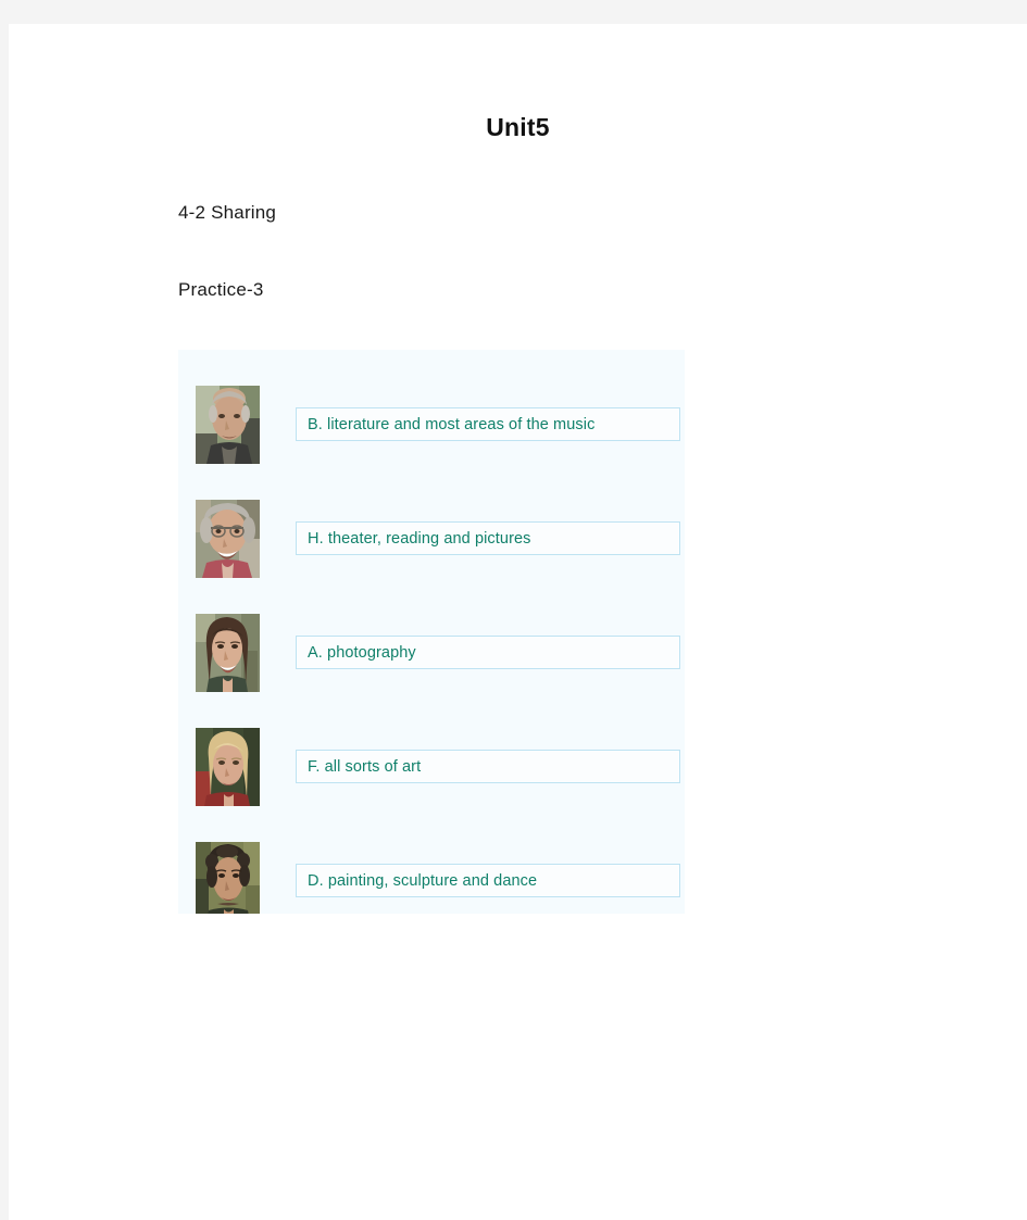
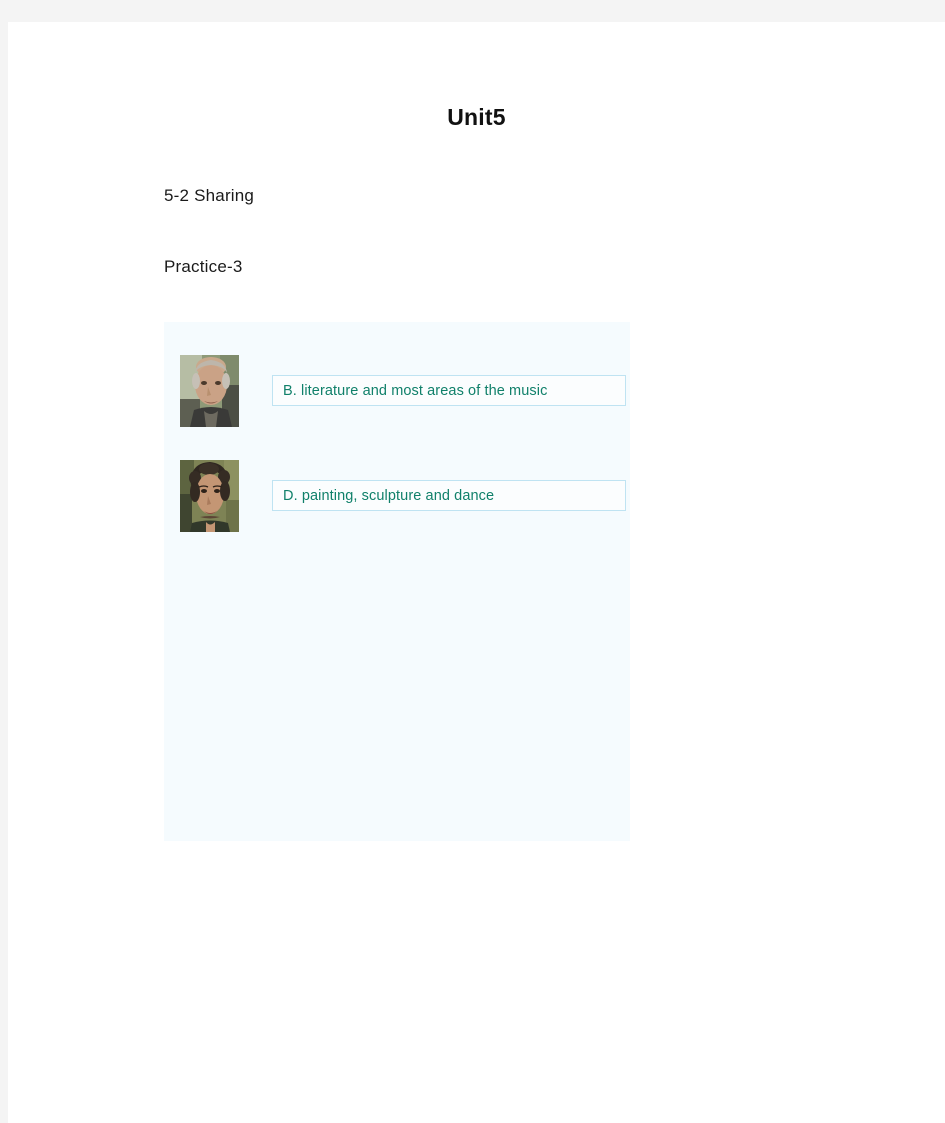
  Unit5
- 4-2 Sharing
+ 5-2 Sharing
  Practice-3
  B. literature and most areas of the music
- H. theater, reading and pictures
- A. photography
- F. all sorts of art
  D. painting, sculpture and dance
